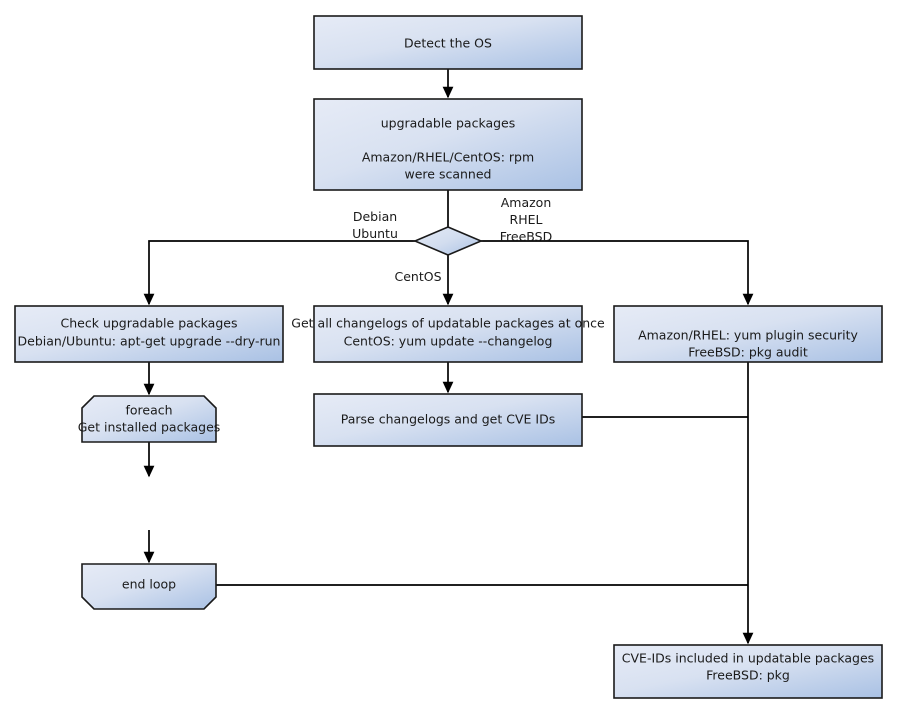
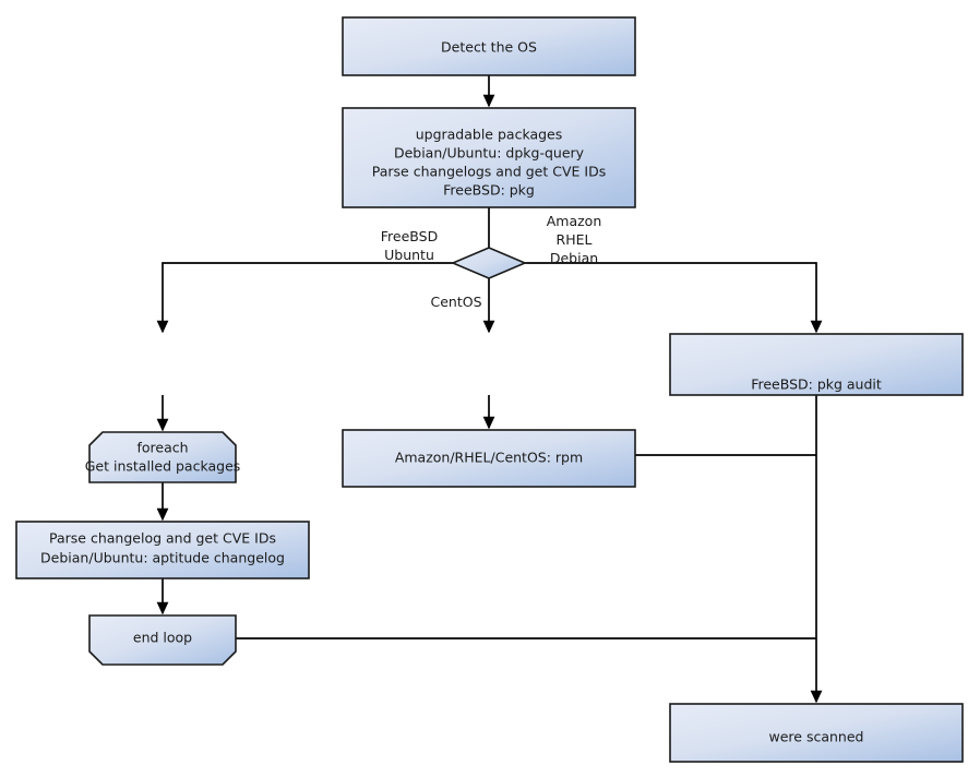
- Debian
+ FreeBSD
  Ubuntu
  Amazon
  RHEL
- FreeBSD
+ Debian
  CentOS
  Detect the OS
  upgradable packages
+ Debian/Ubuntu: dpkg-query
- Amazon/RHEL/CentOS: rpm
+ Parse changelogs and get CVE IDs
- were scanned
+ FreeBSD: pkg
- Check upgradable packages
- Debian/Ubuntu: apt-get upgrade --dry-run
- Get all changelogs of updatable packages at once
- CentOS: yum update --changelog
- Amazon/RHEL: yum plugin security
  FreeBSD: pkg audit
  foreach
  Get installed packages
- Parse changelogs and get CVE IDs
+ Amazon/RHEL/CentOS: rpm
+ Parse changelog and get CVE IDs
+ Debian/Ubuntu: aptitude changelog
  end loop
- CVE-IDs included in updatable packages
- FreeBSD: pkg
+ were scanned
